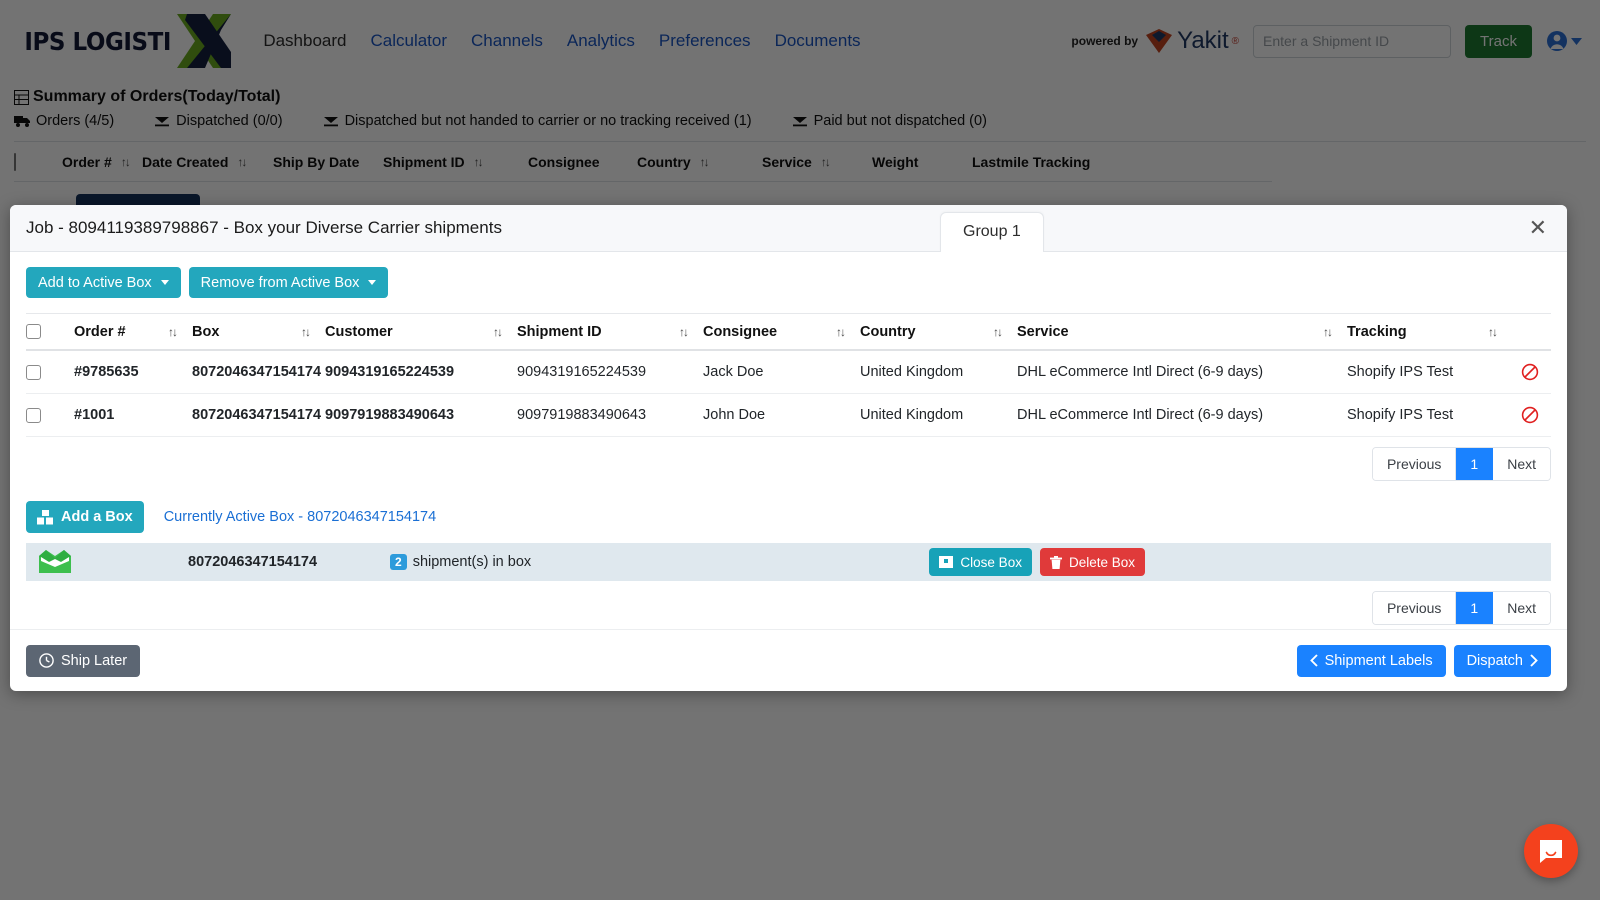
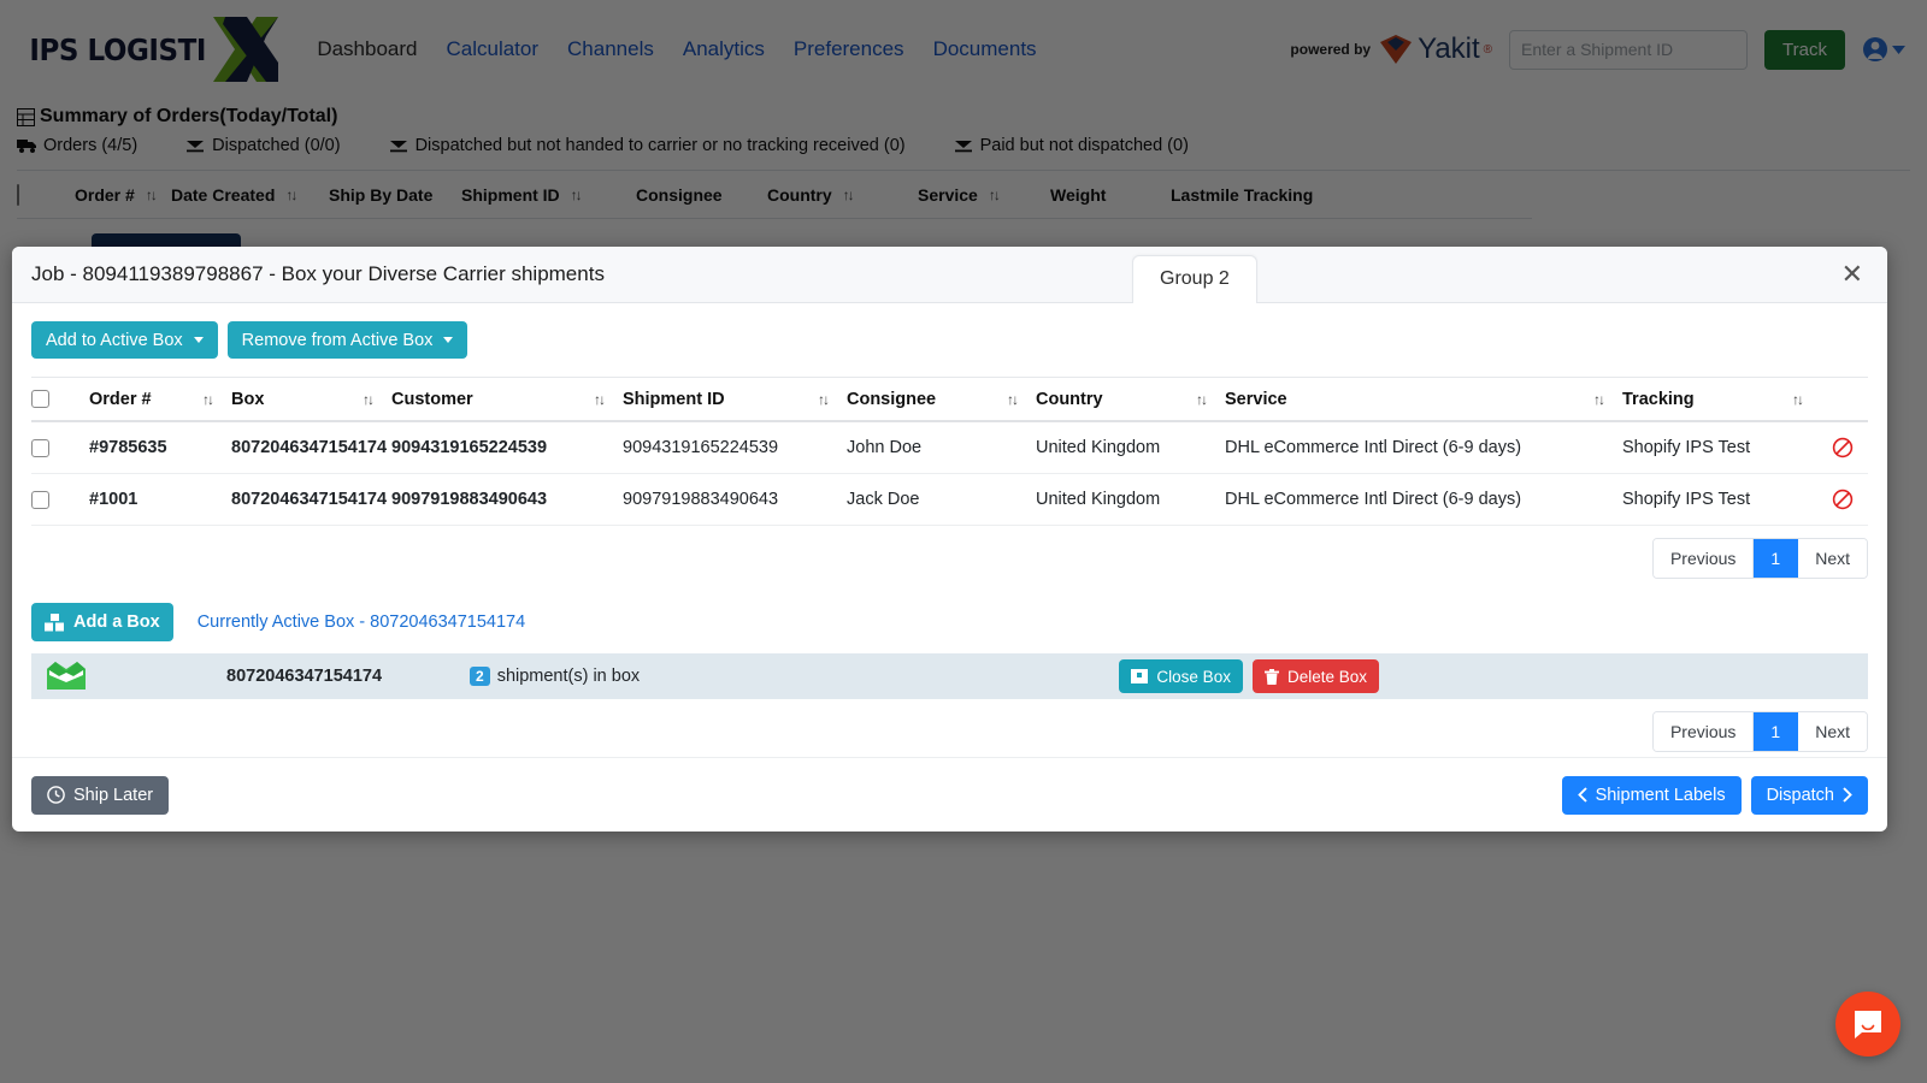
  IPS LOGISTI
  Dashboard
  Calculator
  Channels
  Analytics
  Preferences
  Documents
  powered by
  Yakit
  ®
  Enter a Shipment ID
  Track
  Summary of Orders(Today/Total)
  Orders (4/5)
  Dispatched (0/0)
- Dispatched but not handed to carrier or no tracking received (1)
+ Dispatched but not handed to carrier or no tracking received (0)
  Paid but not dispatched (0)
  Order #
  ↑↓
  Date Created
  ↑↓
  Ship By Date
  Shipment ID
  ↑↓
  Consignee
  Country
  ↑↓
  Service
  ↑↓
  Weight
  Lastmile Tracking
  Job - 8094119389798867 - Box your Diverse Carrier shipments
- Group 1
+ Group 2
  ✕
  Add to Active Box
  Remove from Active Box
  Order #
  ↑↓
  Box
  ↑↓
  Customer
  ↑↓
  Shipment ID
  ↑↓
  Consignee
  ↑↓
  Country
  ↑↓
  Service
  ↑↓
  Tracking
  ↑↓
  #9785635
  8072046347154174
  9094319165224539
  9094319165224539
- Jack Doe
+ John Doe
  United Kingdom
  DHL eCommerce Intl Direct (6-9 days)
  Shopify IPS Test
  #1001
  8072046347154174
  9097919883490643
  9097919883490643
- John Doe
+ Jack Doe
  United Kingdom
  DHL eCommerce Intl Direct (6-9 days)
  Shopify IPS Test
  Previous
  1
  Next
  Add a Box
  Currently Active Box - 8072046347154174
  8072046347154174
  2
  shipment(s) in box
  Close Box
  Delete Box
  Previous
  1
  Next
  Ship Later
  Shipment Labels
  Dispatch
